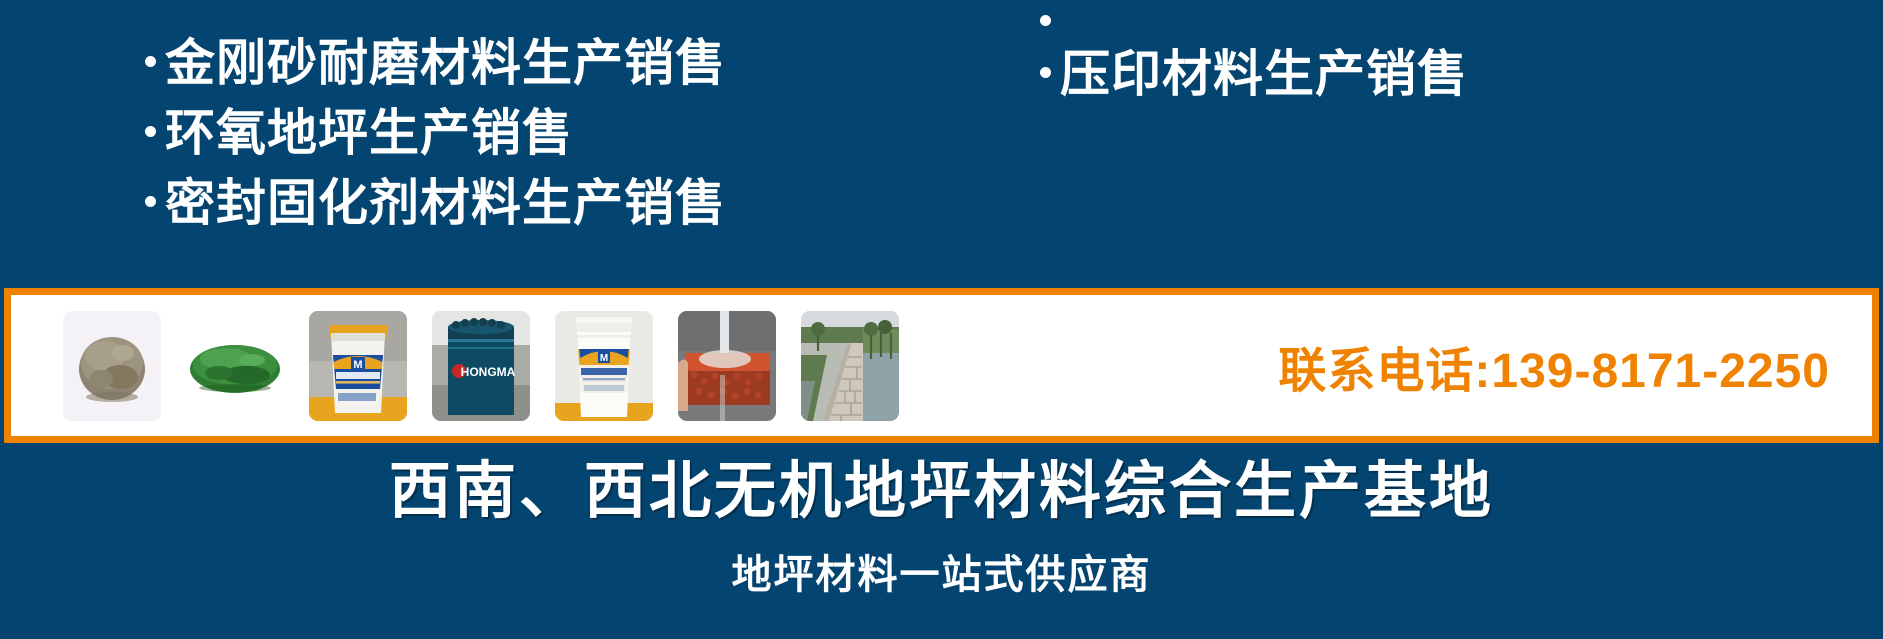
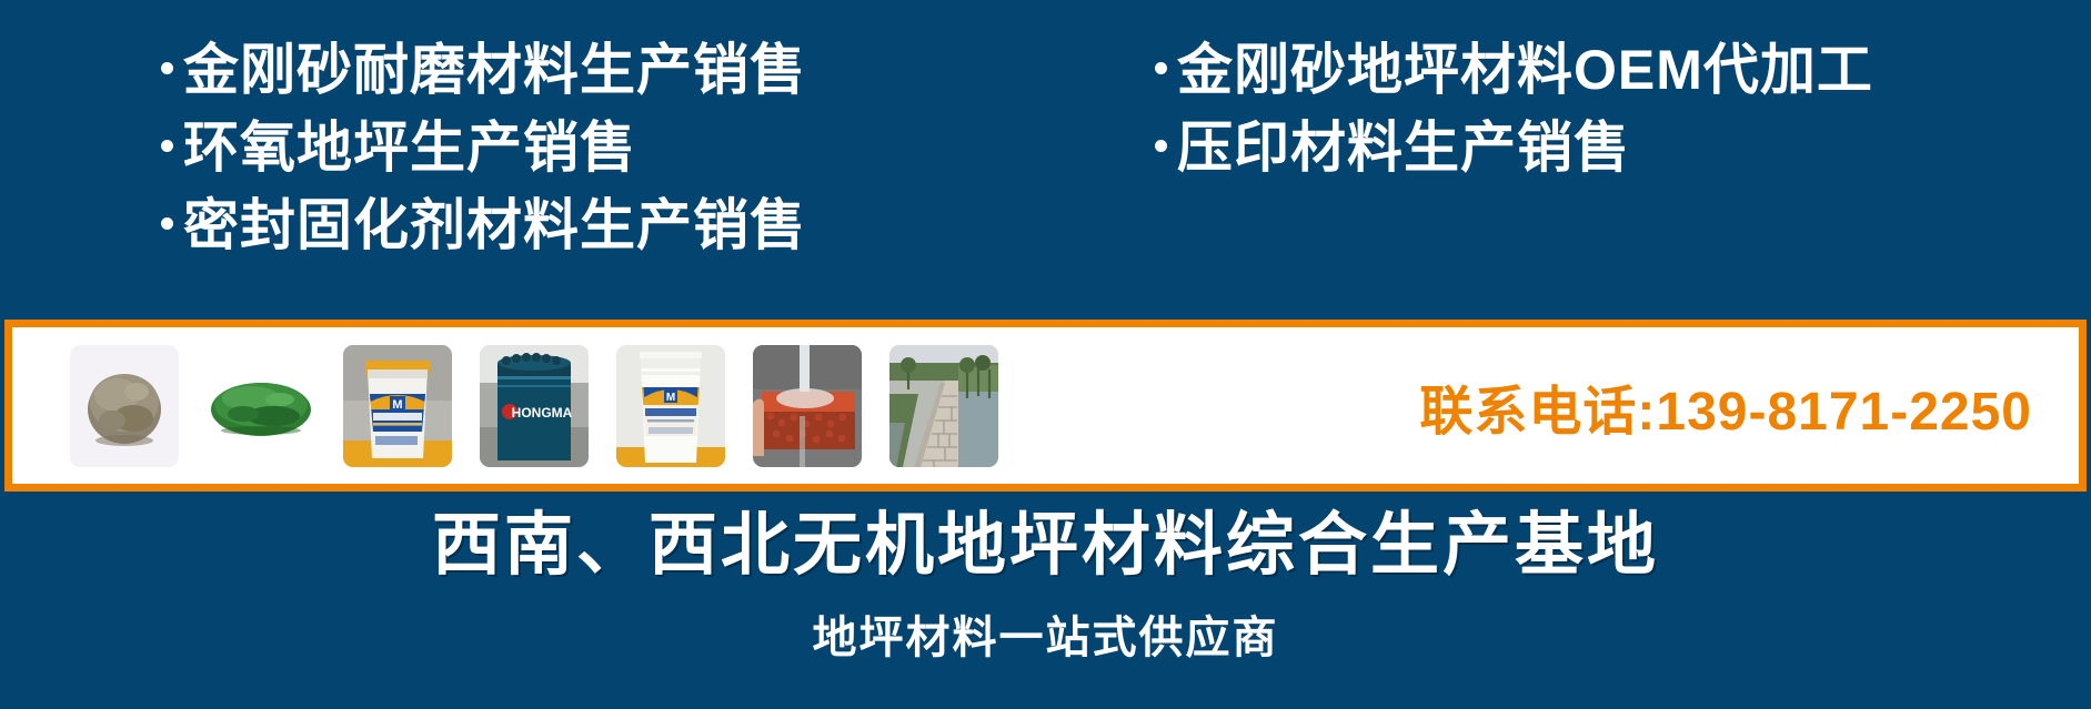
  金刚砂耐磨材料生产销售
  环氧地坪生产销售
  密封固化剂材料生产销售
+ 金刚砂地坪材料OEM代加工
  压印材料生产销售
  M
  HONGMA
  M
  联系电话:139-8171-2250
  西南、西北无机地坪材料综合生产基地
  地坪材料一站式供应商
